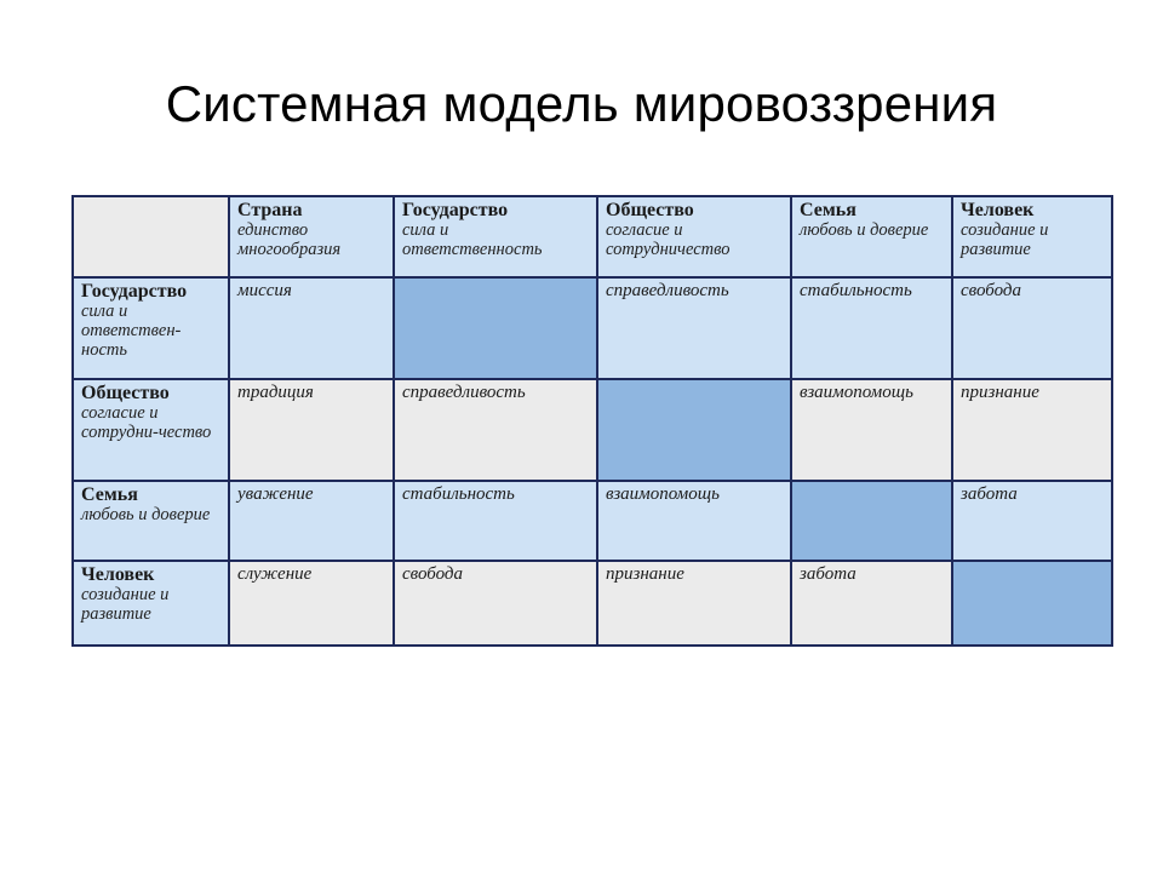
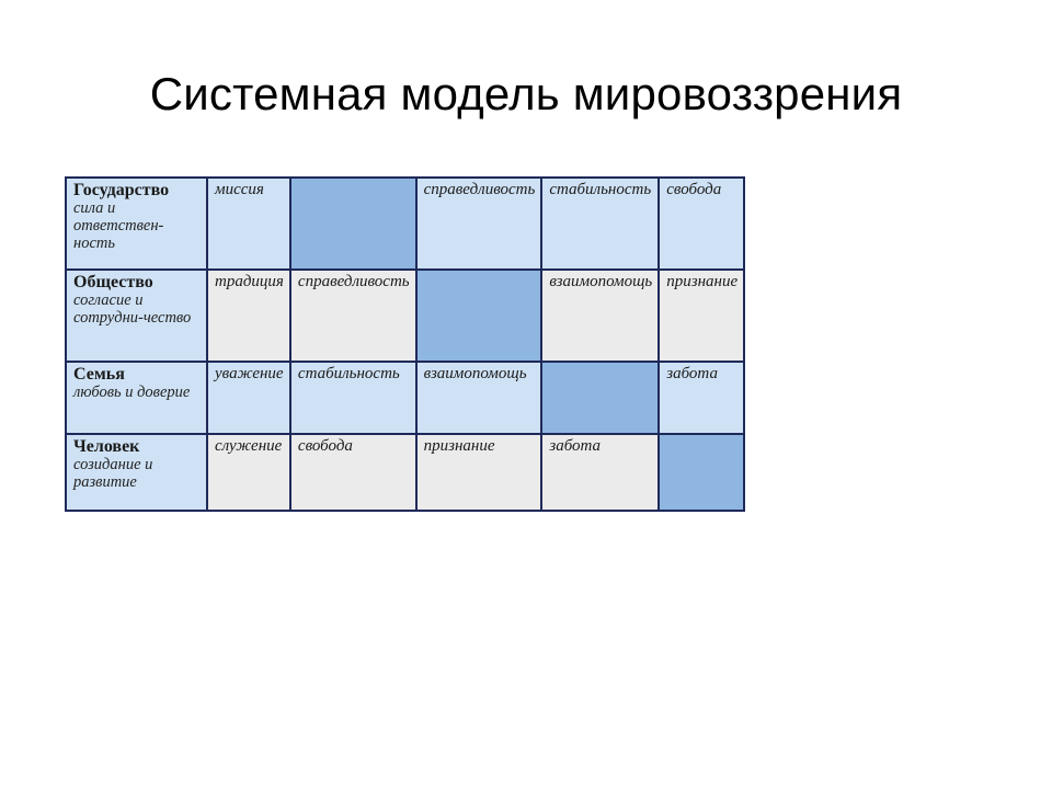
  Системная модель мировоззрения
- 	Странаединство многообразия	Государствосила и ответственность	Обществосогласие и сотрудничество	Семьялюбовь и доверие	Человексозидание и развитие
  Государствосила и ответствен-ность	миссия		справедливость	стабильность	свобода
  Обществосогласие и сотрудни-чество	традиция	справедливость		взаимопомощь	признание
  Семьялюбовь и доверие	уважение	стабильность	взаимопомощь		забота
  Человексозидание и развитие	служение	свобода	признание	забота
